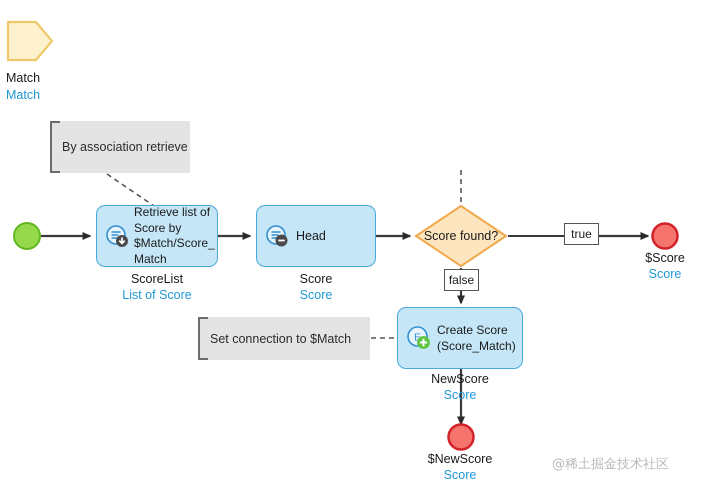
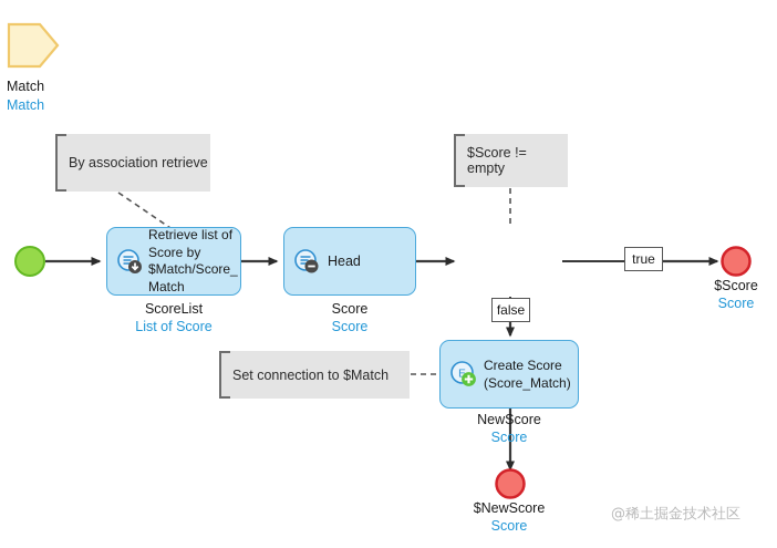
  Match
  Match
  By association retrieve
+ $Score != empty
  Set connection to $Match
  Retrieve list of
  Score by
  $Match/Score_
  Match
  ScoreList
  List of Score
  Head
  Score
  Score
- Score found?
  true
  false
  $Score
  Score
  E
  Create Score
  (Score_Match)
  NewScore
  Score
  $NewScore
  Score
  @稀土掘金技术社区
